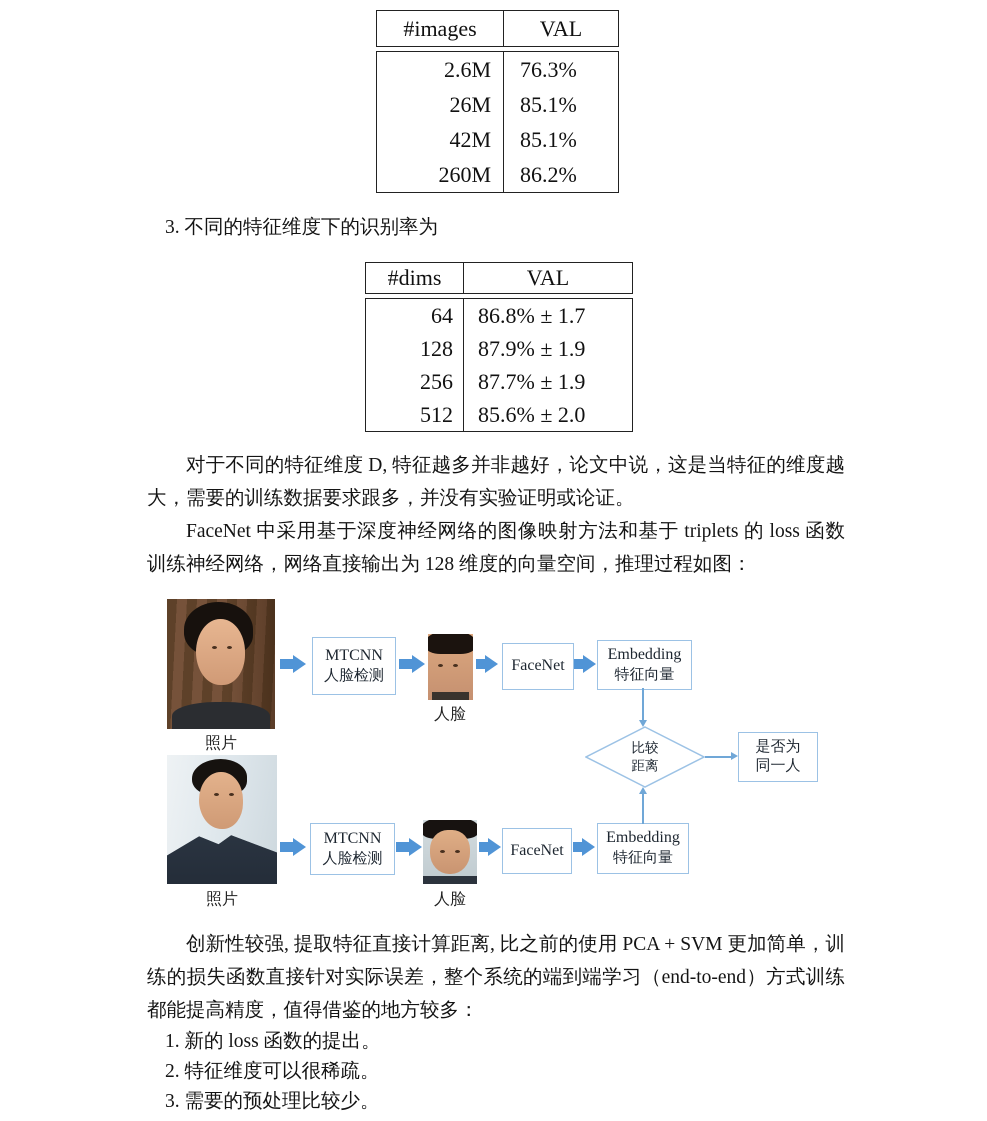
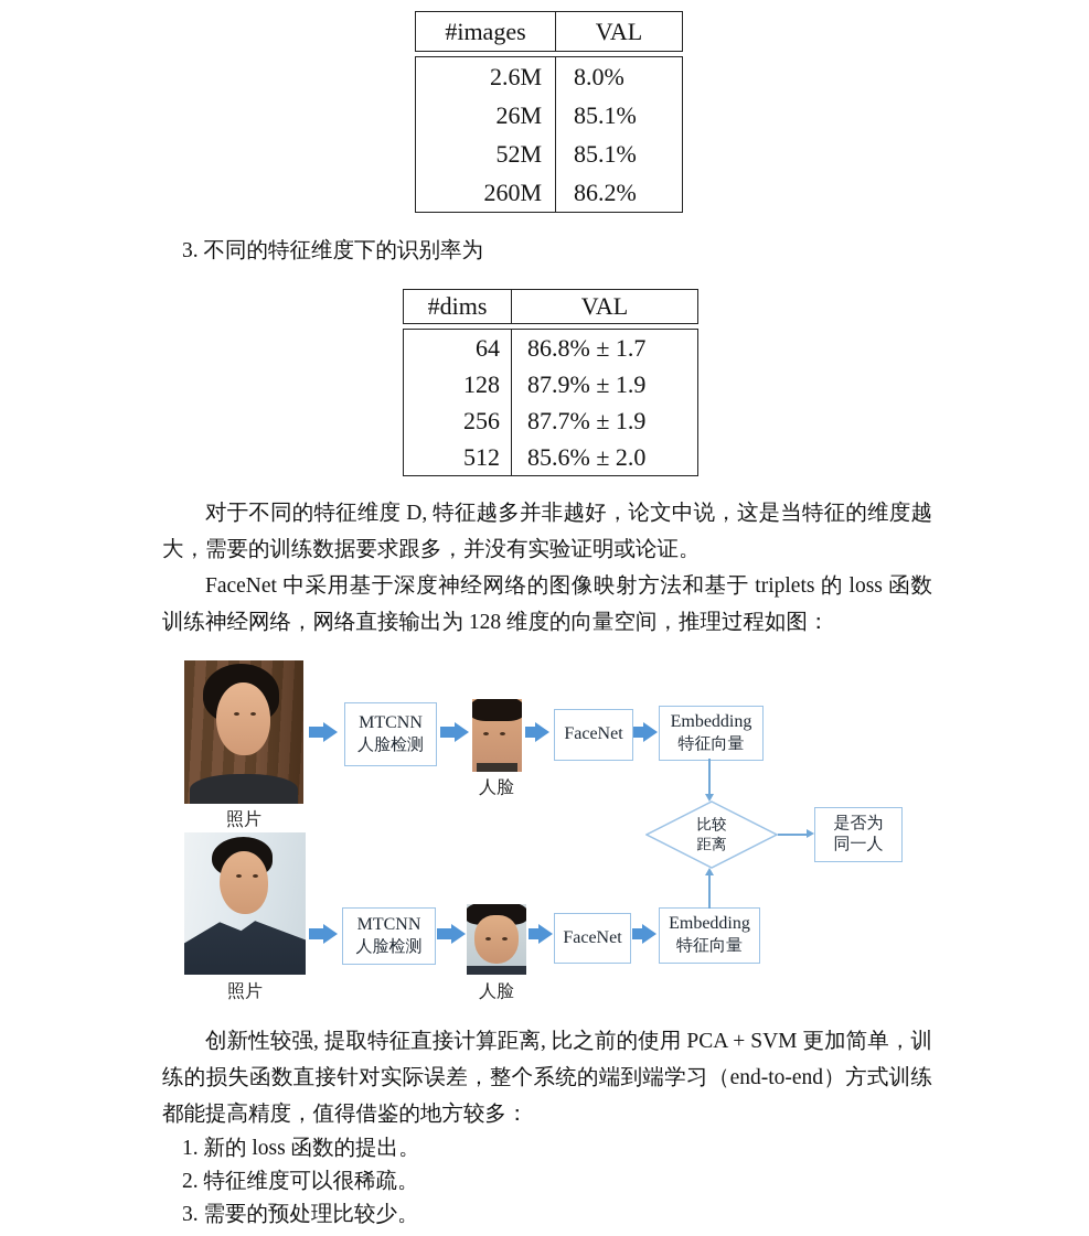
  #images
  VAL
  2.6M
- 76.3%
+ 8.0%
  26M
  85.1%
- 42M
+ 52M
  85.1%
  260M
  86.2%
  3. 不同的特征维度下的识别率为
  #dims
  VAL
  64
  86.8% ± 1.7
  128
  87.9% ± 1.9
  256
  87.7% ± 1.9
  512
  85.6% ± 2.0
  对于不同的特征维度 D, 特征越多并非越好，论文中说，这是当特征的维度越大，需要的训练数据要求跟多，并没有实验证明或论证。
  FaceNet 中采用基于深度神经网络的图像映射方法和基于 triplets 的 loss 函数训练神经网络，网络直接输出为 128 维度的向量空间，推理过程如图：
  照片
  人脸
  照片
  人脸
  MTCNN
  人脸检测
  FaceNet
  Embedding
  特征向量
  MTCNN
  人脸检测
  FaceNet
  Embedding
  特征向量
  比较
  距离
  是否为
  同一人
  创新性较强, 提取特征直接计算距离, 比之前的使用 PCA + SVM 更加简单，训练的损失函数直接针对实际误差，整个系统的端到端学习（end-to-end）方式训练都能提高精度，值得借鉴的地方较多：
  1. 新的 loss 函数的提出。
  2. 特征维度可以很稀疏。
  3. 需要的预处理比较少。
